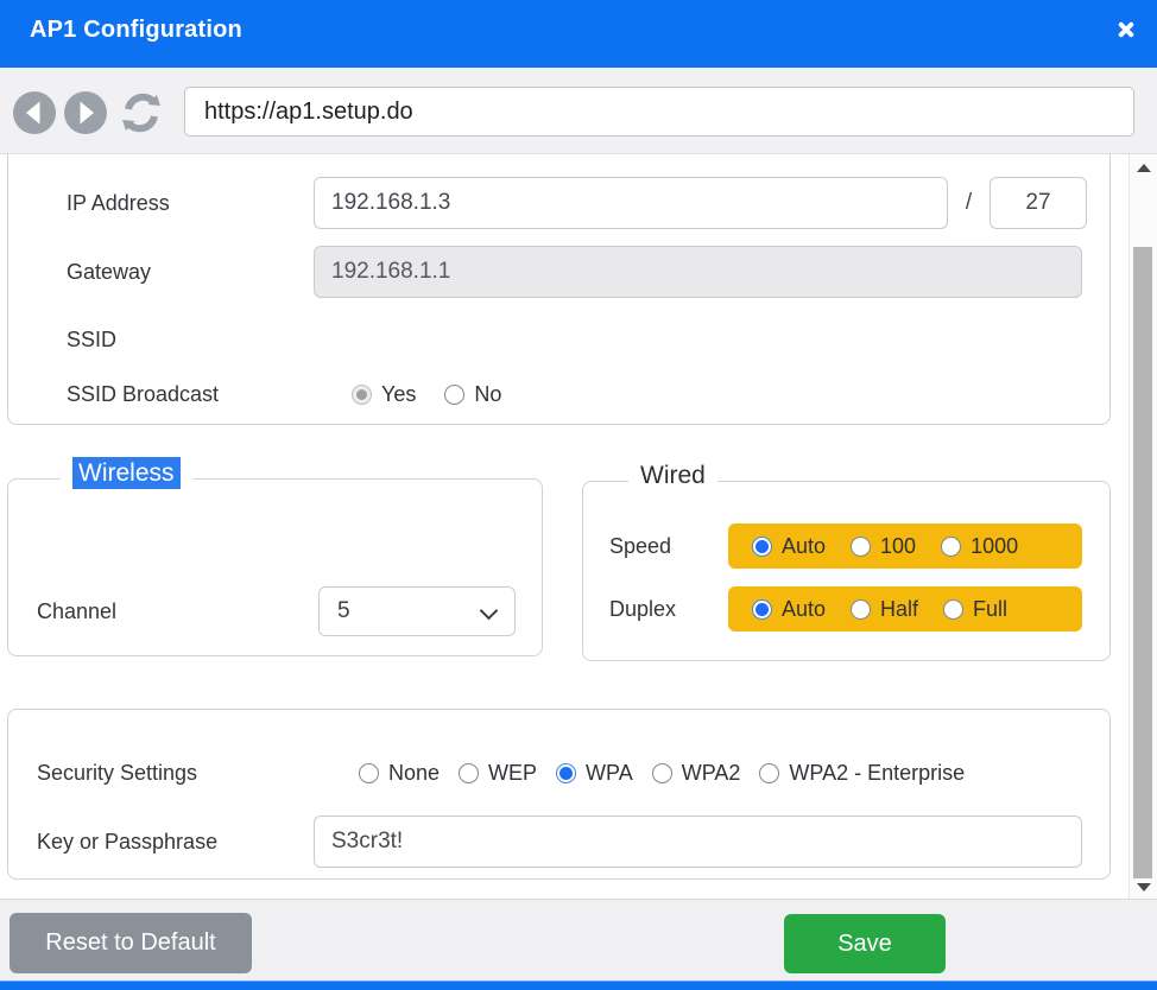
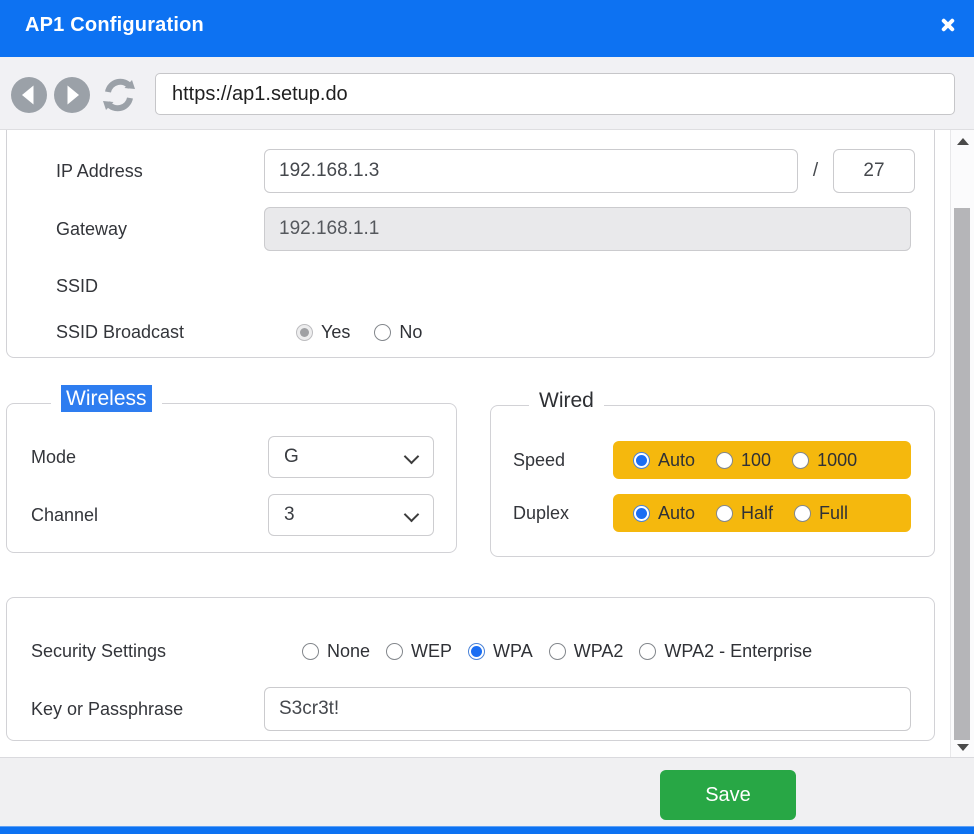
  AP1 Configuration
  https://ap1.setup.do
  IP Address
  192.168.1.3
  /
  27
  Gateway
  192.168.1.1
  SSID
  SSID Broadcast
  Yes
  No
  Wireless
+ Mode
+ G
  Channel
- 5
+ 3
  Wired
  Speed
  Auto
  100
  1000
  Duplex
  Auto
  Half
  Full
  Security Settings
  None
  WEP
  WPA
  WPA2
  WPA2 - Enterprise
  Key or Passphrase
  S3cr3t!
- Reset to Default
  Save
